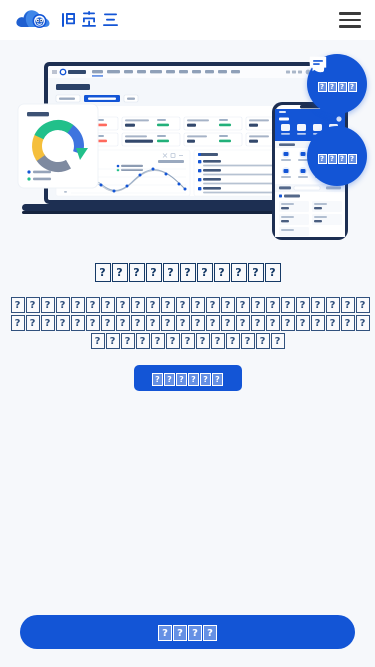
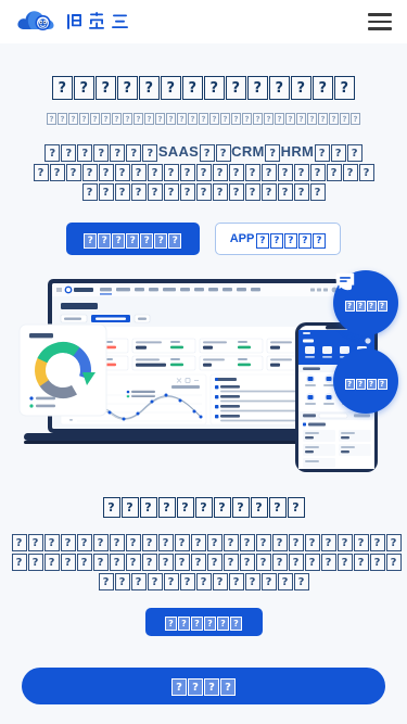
+ SAAS CRM HRM
+ APP
